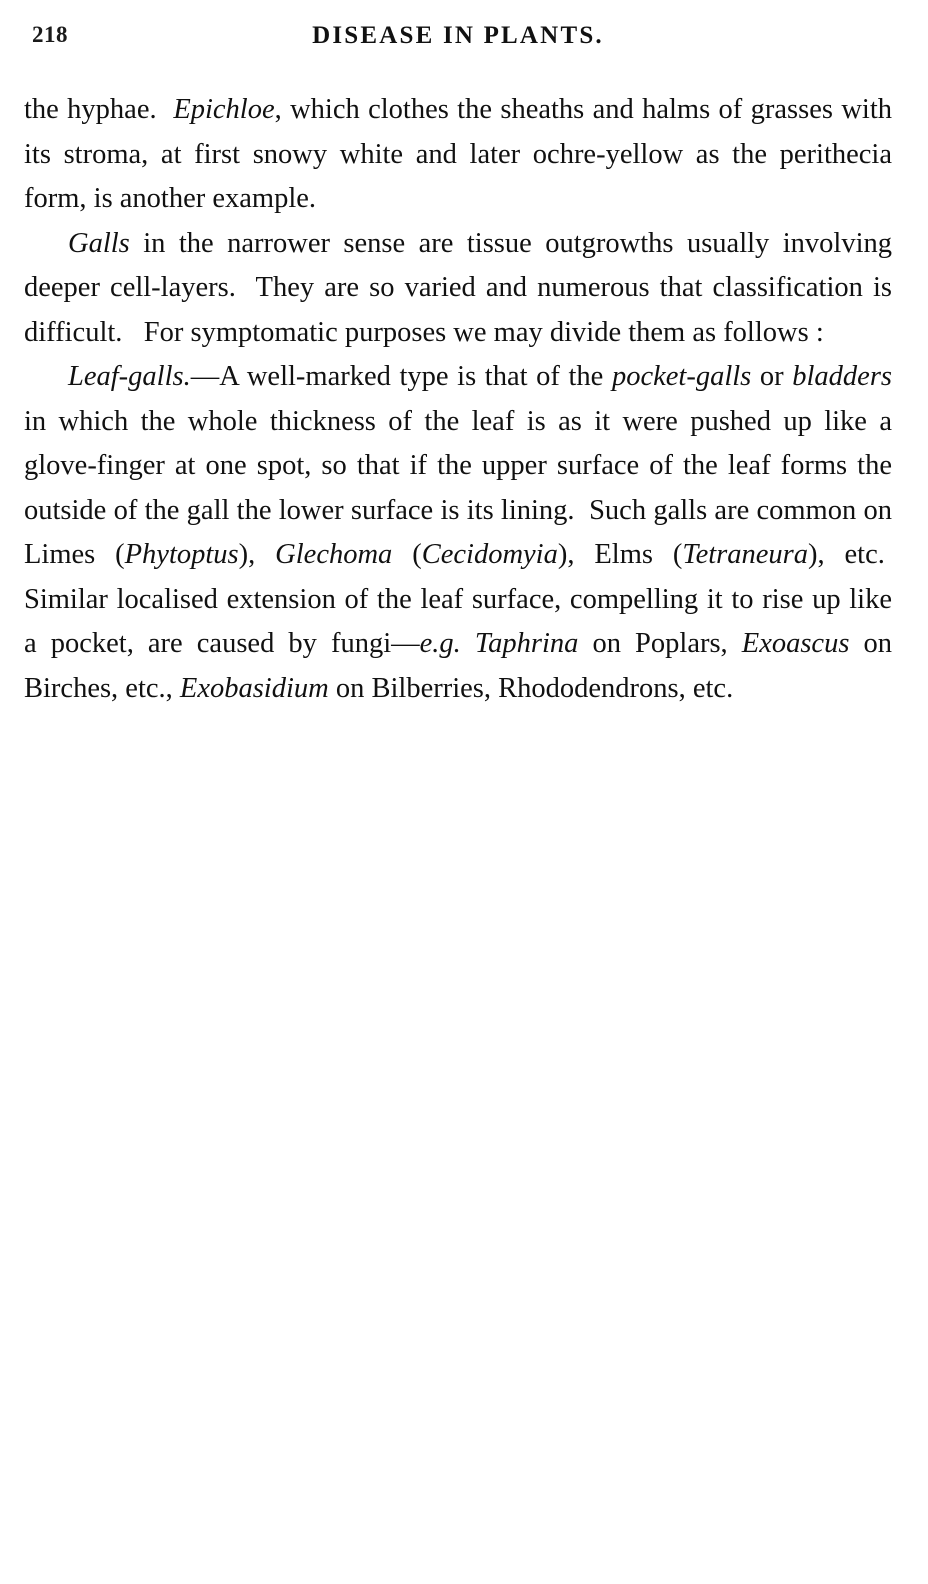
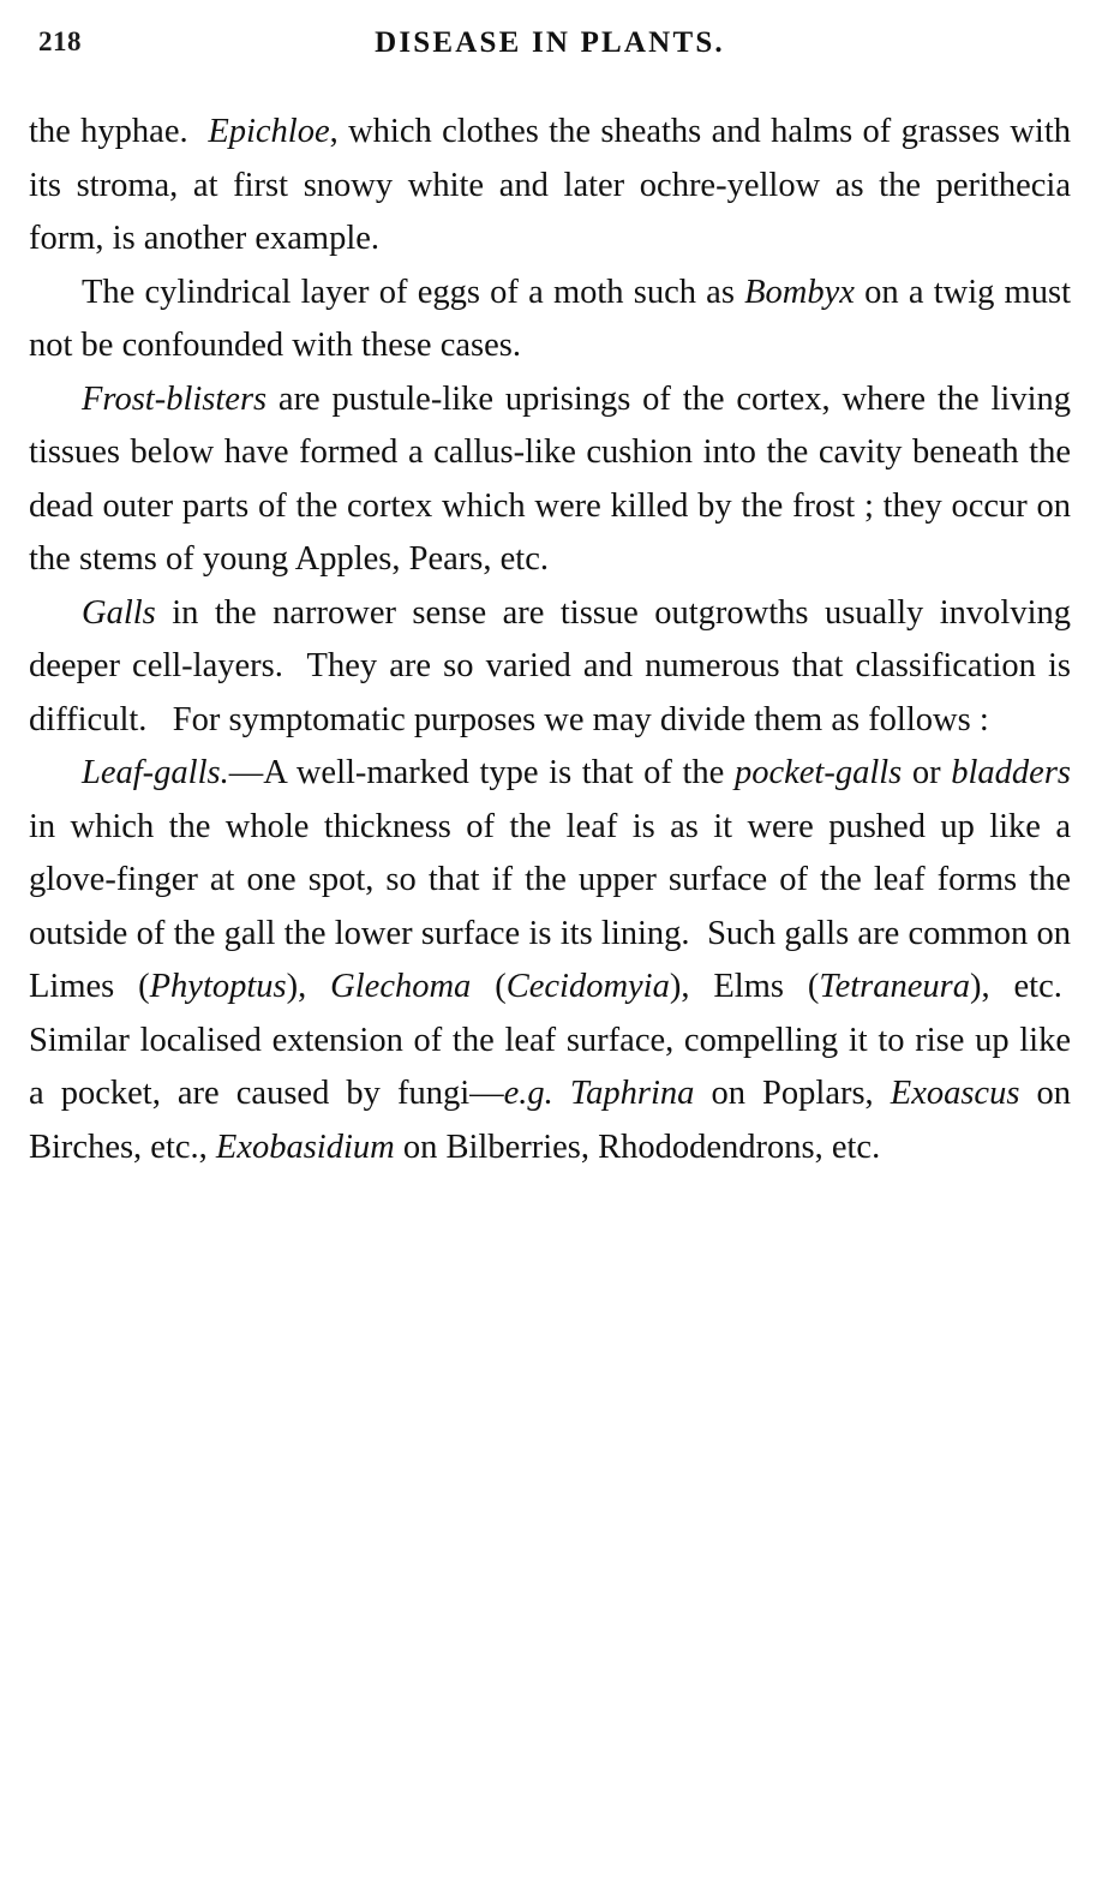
  218
  DISEASE IN PLANTS.
  the hyphae. Epichloe, which clothes the sheaths and halms of grasses with its stroma, at first snowy white and later ochre-yellow as the perithecia form, is another example.
+ The cylindrical layer of eggs of a moth such as Bombyx on a twig must not be confounded with these cases.
+ Frost-blisters are pustule-like uprisings of the cortex, where the living tissues below have formed a callus-like cushion into the cavity beneath the dead outer parts of the cortex which were killed by the frost ; they occur on the stems of young Apples, Pears, etc.
  Galls in the narrower sense are tissue outgrowths usually involving deeper cell-layers. They are so varied and numerous that classification is difficult. For symptomatic purposes we may divide them as follows :
  Leaf-galls.—A well-marked type is that of the pocket-galls or bladders in which the whole thickness of the leaf is as it were pushed up like a glove-finger at one spot, so that if the upper surface of the leaf forms the outside of the gall the lower surface is its lining. Such galls are common on Limes (Phytoptus), Glechoma (Cecidomyia), Elms (Tetraneura), etc. Similar localised extension of the leaf surface, compelling it to rise up like a pocket, are caused by fungi—e.g. Taphrina on Poplars, Exoascus on Birches, etc., Exobasidium on Bilberries, Rhododendrons, etc.
